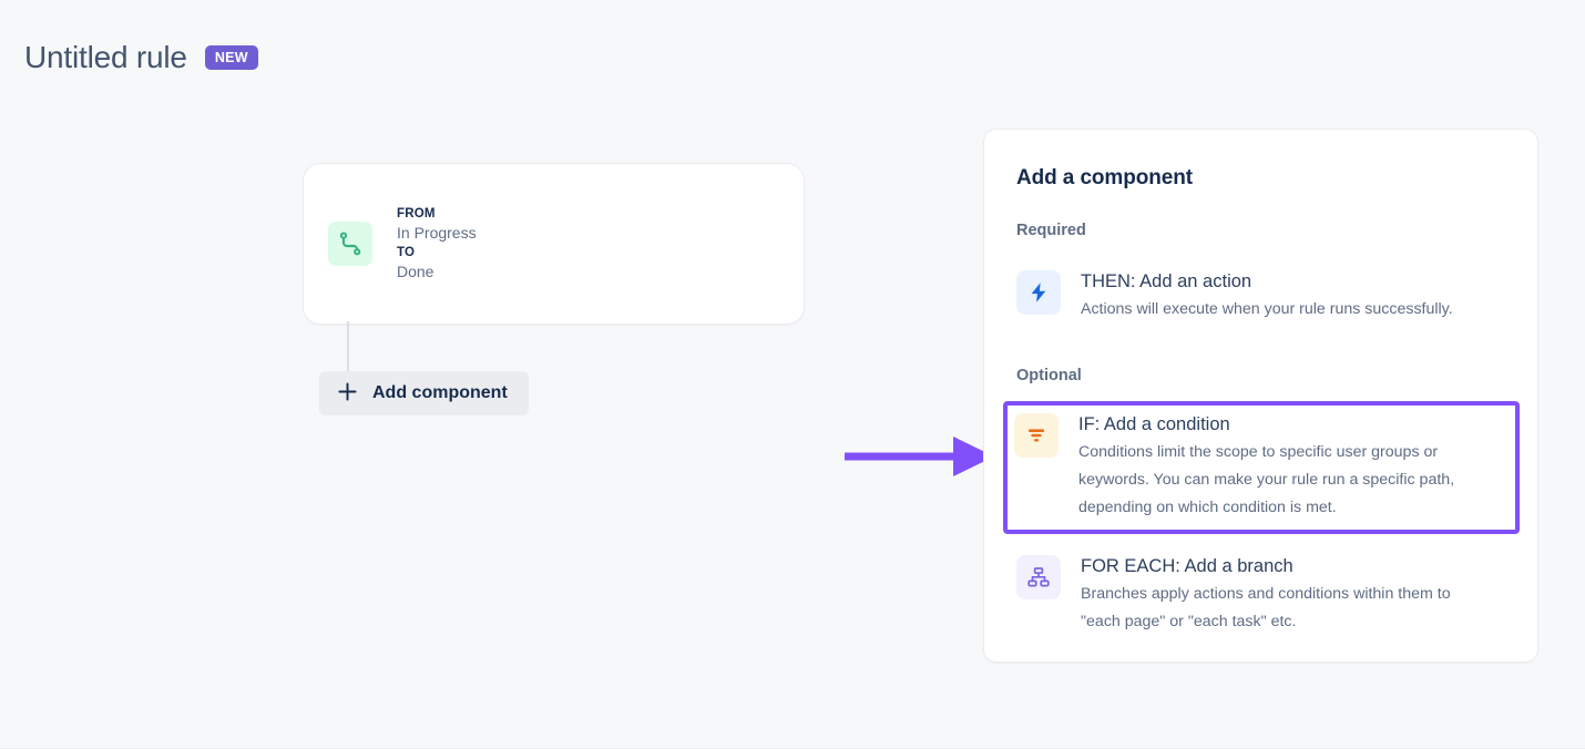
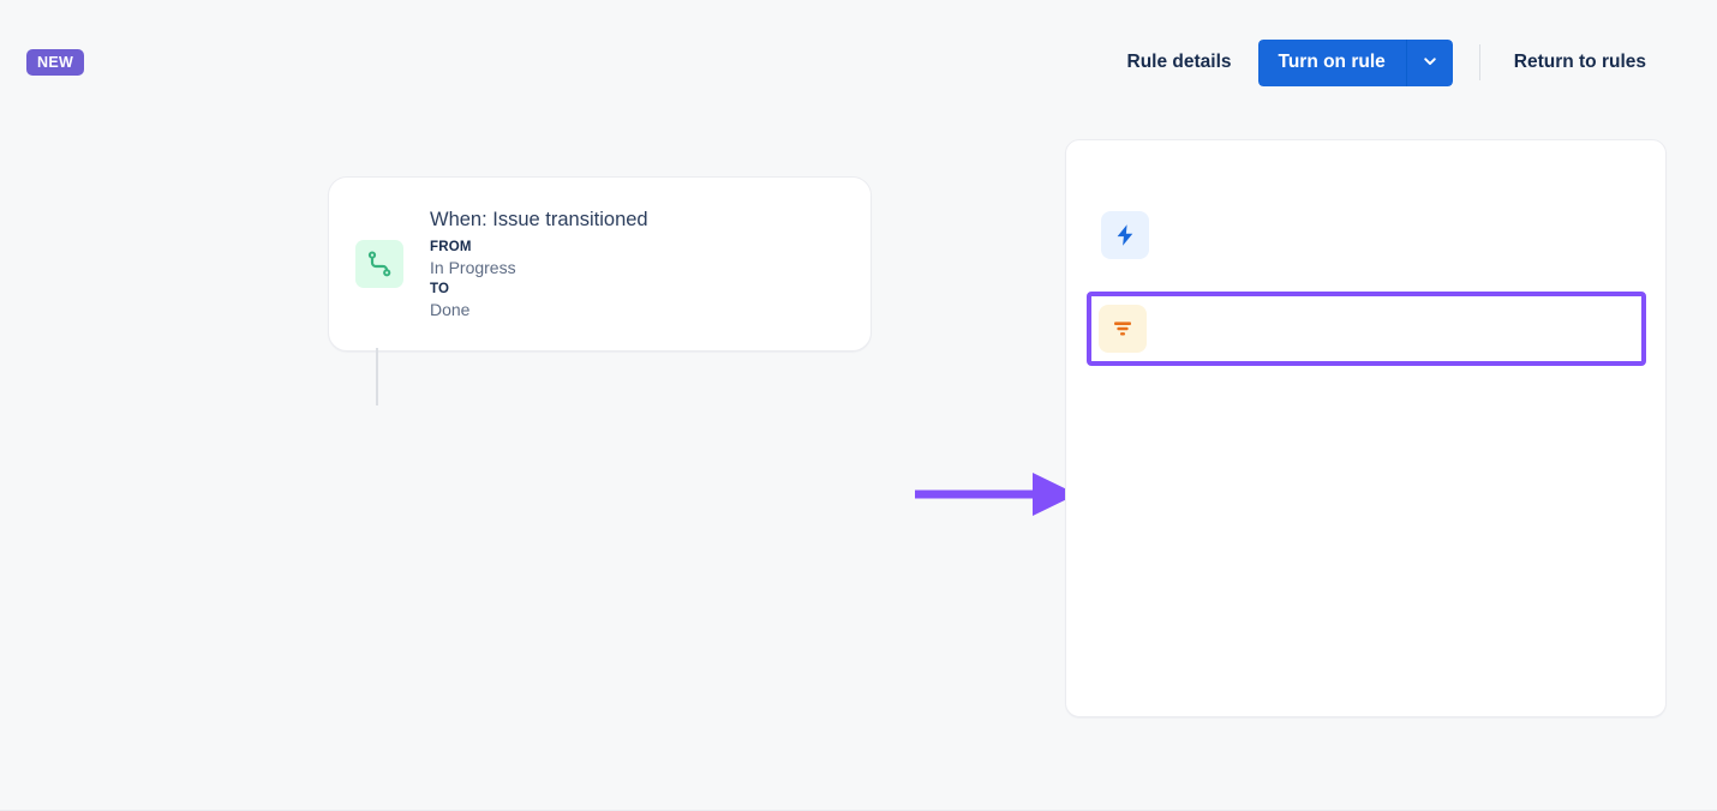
- Untitled rule
  NEW
+ Rule details
+ Turn on rule
+ Return to rules
+ When: Issue transitioned
  FROM
  In Progress
  TO
  Done
- Add component
- Add a component
- Required
- THEN: Add an action
- Actions will execute when your rule runs successfully.
- Optional
- IF: Add a condition
- Conditions limit the scope to specific user groups or keywords. You can make your rule run a specific path, depending on which condition is met.
- FOR EACH: Add a branch
- Branches apply actions and conditions within them to "each page" or "each task" etc.
